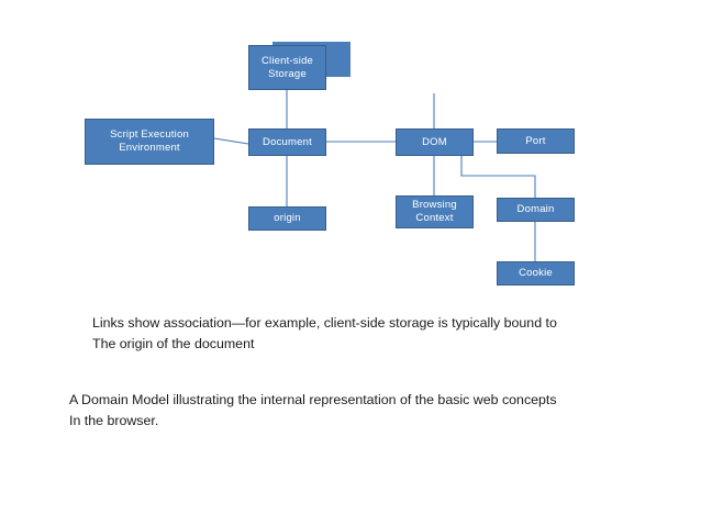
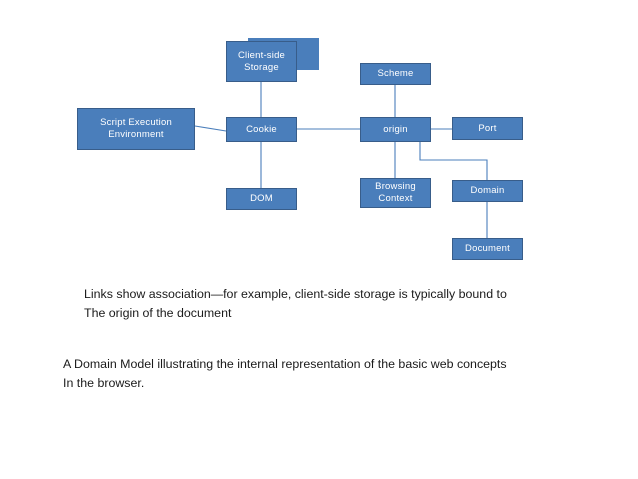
  Client-side Storage
+ Scheme
  Script Execution Environment
- Document
+ Cookie
- DOM
+ origin
  Port
- origin
+ DOM
  Browsing Context
  Domain
- Cookie
+ Document
  Links show association—for example, client-side storage is typically bound to
  The origin of the document
  A Domain Model illustrating the internal representation of the basic web concepts
  In the browser.
